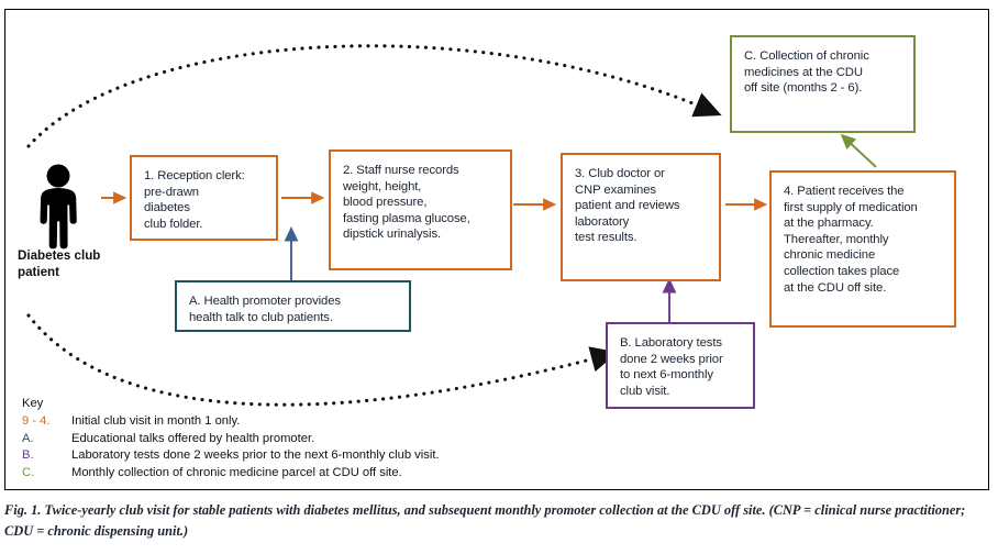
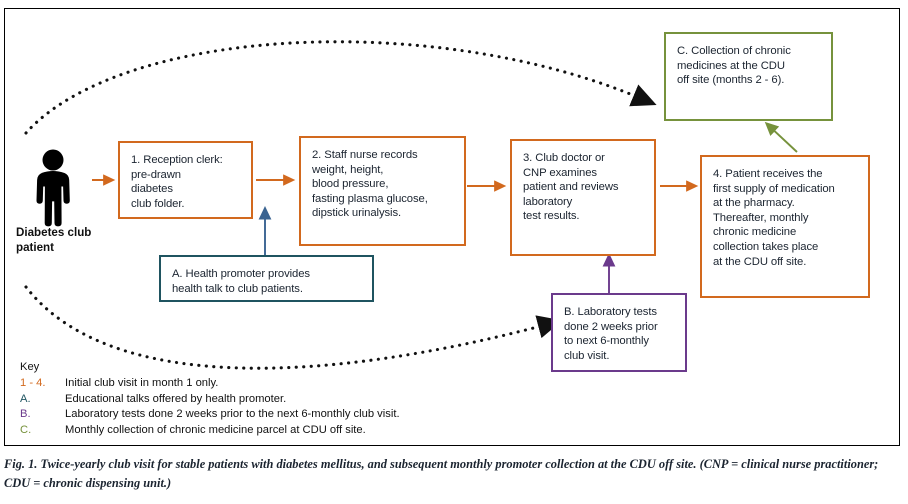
  1. Reception clerk:
  pre-drawn
  diabetes
  club folder.
  2. Staff nurse records
  weight, height,
  blood pressure,
  fasting plasma glucose,
  dipstick urinalysis.
  3. Club doctor or
  CNP examines
  patient and reviews
  laboratory
  test results.
  4. Patient receives the
  first supply of medication
  at the pharmacy.
  Thereafter, monthly
  chronic medicine
  collection takes place
  at the CDU off site.
  A. Health promoter provides
  health talk to club patients.
  B. Laboratory tests
  done 2 weeks prior
  to next 6-monthly
  club visit.
  C. Collection of chronic
  medicines at the CDU
  off site (months 2 - 6).
  Diabetes club
  patient
  Key
- 9 - 4.
+ 1 - 4.
  Initial club visit in month 1 only.
  A.
  Educational talks offered by health promoter.
  B.
  Laboratory tests done 2 weeks prior to the next 6-monthly club visit.
  C.
  Monthly collection of chronic medicine parcel at CDU off site.
  Fig. 1. Twice-yearly club visit for stable patients with diabetes mellitus, and subsequent monthly promoter collection at the CDU off site. (CNP = clinical nurse practitioner; CDU = chronic dispensing unit.)
